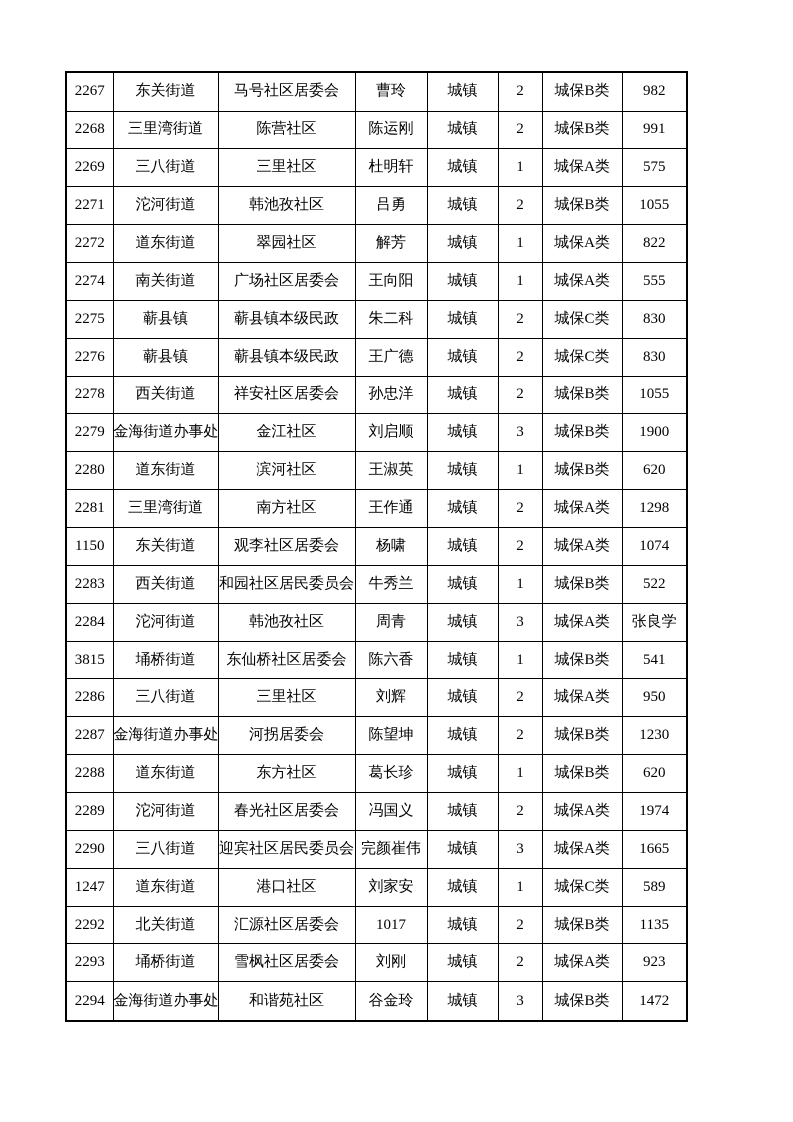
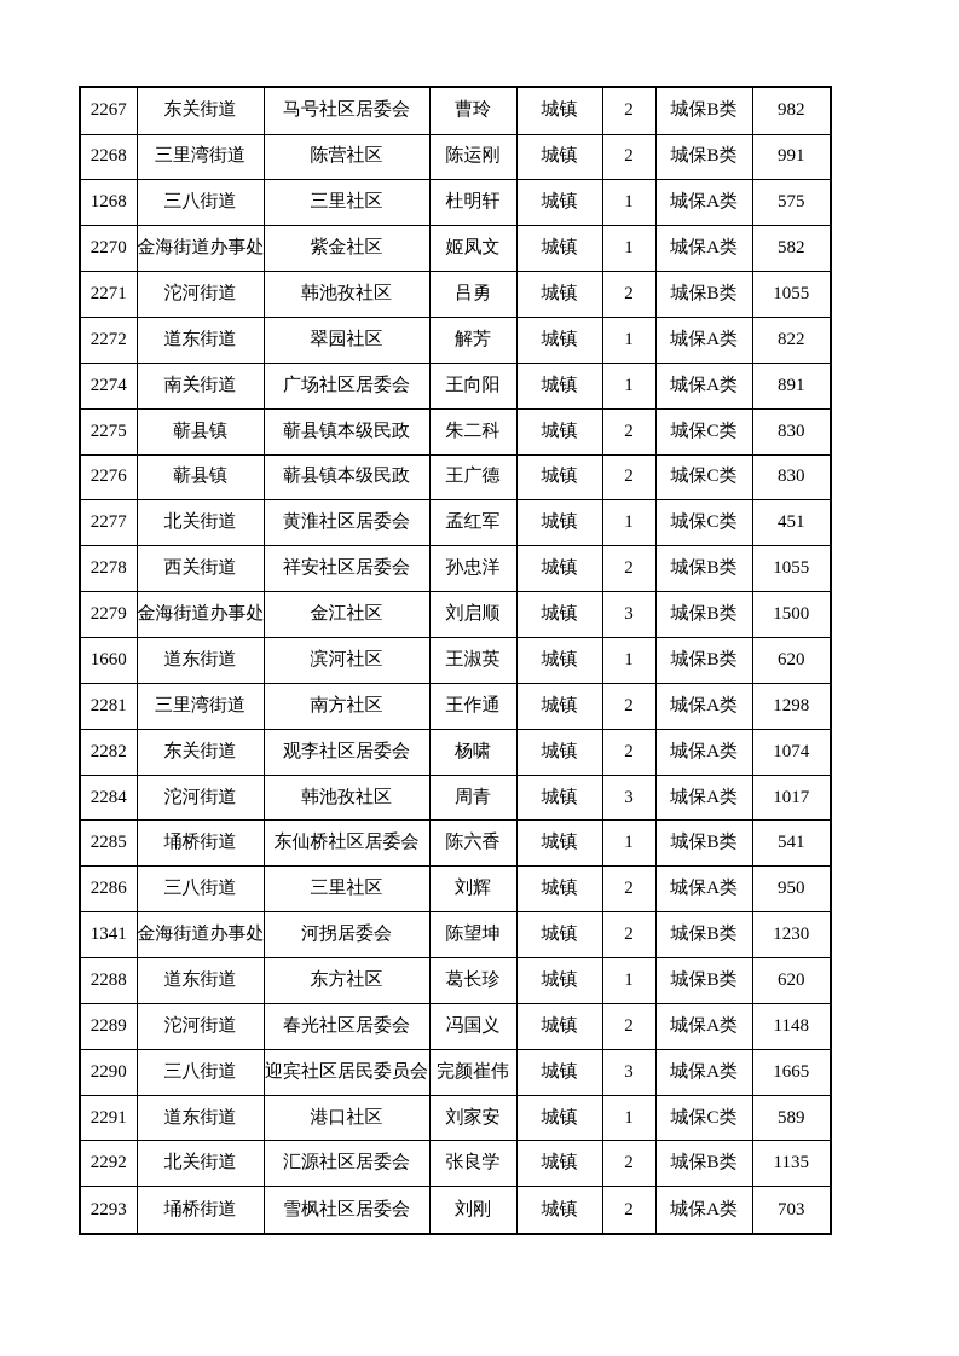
  2267	东关街道	马号社区居委会	曹玲	城镇	2	城保B类	982
  2268	三里湾街道	陈营社区	陈运刚	城镇	2	城保B类	991
- 2269	三八街道	三里社区	杜明轩	城镇	1	城保A类	575
+ 1268	三八街道	三里社区	杜明轩	城镇	1	城保A类	575
+ 2270	金海街道办事处	紫金社区	姬凤文	城镇	1	城保A类	582
  2271	沱河街道	韩池孜社区	吕勇	城镇	2	城保B类	1055
  2272	道东街道	翠园社区	解芳	城镇	1	城保A类	822
- 2274	南关街道	广场社区居委会	王向阳	城镇	1	城保A类	555
+ 2274	南关街道	广场社区居委会	王向阳	城镇	1	城保A类	891
  2275	蕲县镇	蕲县镇本级民政	朱二科	城镇	2	城保C类	830
  2276	蕲县镇	蕲县镇本级民政	王广德	城镇	2	城保C类	830
+ 2277	北关街道	黄淮社区居委会	孟红军	城镇	1	城保C类	451
  2278	西关街道	祥安社区居委会	孙忠洋	城镇	2	城保B类	1055
- 2279	金海街道办事处	金江社区	刘启顺	城镇	3	城保B类	1900
+ 2279	金海街道办事处	金江社区	刘启顺	城镇	3	城保B类	1500
- 2280	道东街道	滨河社区	王淑英	城镇	1	城保B类	620
+ 1660	道东街道	滨河社区	王淑英	城镇	1	城保B类	620
  2281	三里湾街道	南方社区	王作通	城镇	2	城保A类	1298
- 1150	东关街道	观李社区居委会	杨啸	城镇	2	城保A类	1074
+ 2282	东关街道	观李社区居委会	杨啸	城镇	2	城保A类	1074
- 2283	西关街道	和园社区居民委员会	牛秀兰	城镇	1	城保B类	522
- 2284	沱河街道	韩池孜社区	周青	城镇	3	城保A类	张良学
+ 2284	沱河街道	韩池孜社区	周青	城镇	3	城保A类	1017
- 3815	埇桥街道	东仙桥社区居委会	陈六香	城镇	1	城保B类	541
+ 2285	埇桥街道	东仙桥社区居委会	陈六香	城镇	1	城保B类	541
  2286	三八街道	三里社区	刘辉	城镇	2	城保A类	950
- 2287	金海街道办事处	河拐居委会	陈望坤	城镇	2	城保B类	1230
+ 1341	金海街道办事处	河拐居委会	陈望坤	城镇	2	城保B类	1230
  2288	道东街道	东方社区	葛长珍	城镇	1	城保B类	620
- 2289	沱河街道	春光社区居委会	冯国义	城镇	2	城保A类	1974
+ 2289	沱河街道	春光社区居委会	冯国义	城镇	2	城保A类	1148
  2290	三八街道	迎宾社区居民委员会	完颜崔伟	城镇	3	城保A类	1665
- 1247	道东街道	港口社区	刘家安	城镇	1	城保C类	589
+ 2291	道东街道	港口社区	刘家安	城镇	1	城保C类	589
- 2292	北关街道	汇源社区居委会	1017	城镇	2	城保B类	1135
+ 2292	北关街道	汇源社区居委会	张良学	城镇	2	城保B类	1135
- 2293	埇桥街道	雪枫社区居委会	刘刚	城镇	2	城保A类	923
+ 2293	埇桥街道	雪枫社区居委会	刘刚	城镇	2	城保A类	703
- 2294	金海街道办事处	和谐苑社区	谷金玲	城镇	3	城保B类	1472
